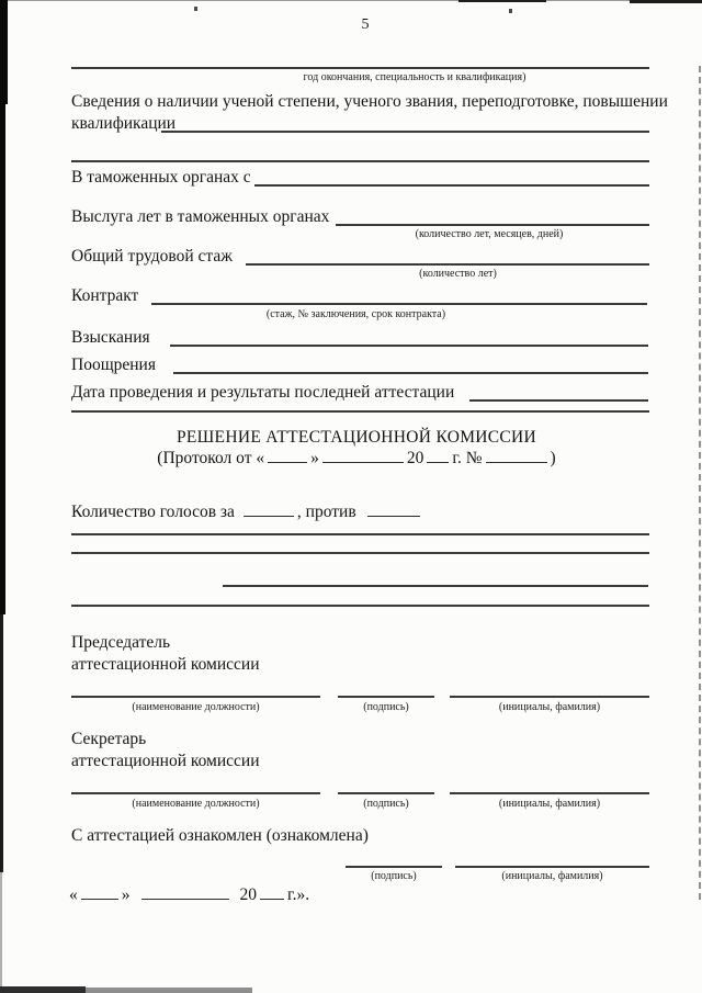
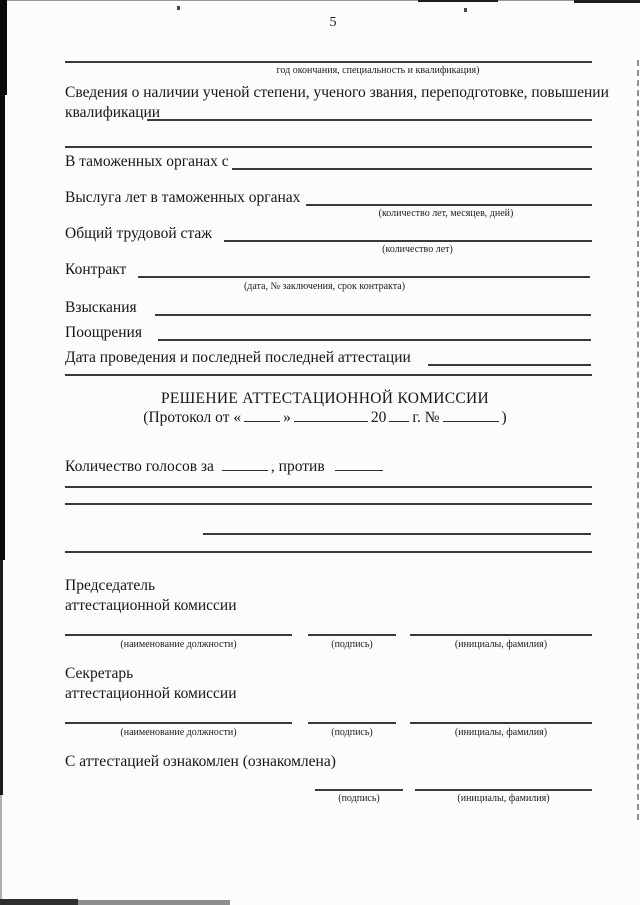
  5
  год окончания, специальность и квалификация)
  Сведения о наличии ученой степени, ученого звания, переподготовке, повышении
  квалификации
  В таможенных органах с
  Выслуга лет в таможенных органах
  (количество лет, месяцев, дней)
  Общий трудовой стаж
  (количество лет)
  Контракт
- (стаж, № заключения, срок контракта)
+ (дата, № заключения, срок контракта)
  Взыскания
  Поощрения
- Дата проведения и результаты последней аттестации
+ Дата проведения и последней последней аттестации
  РЕШЕНИЕ АТТЕСТАЦИОННОЙ КОМИССИИ
  (Протокол от « » 20 г. № )
  Количество голосов за , против
  Председатель
  аттестационной комиссии
  (наименование должности)
  (подпись)
  (инициалы, фамилия)
  Секретарь
  аттестационной комиссии
  (наименование должности)
  (подпись)
  (инициалы, фамилия)
  С аттестацией ознакомлен (ознакомлена)
  (подпись)
  (инициалы, фамилия)
- « » 20 г.».
